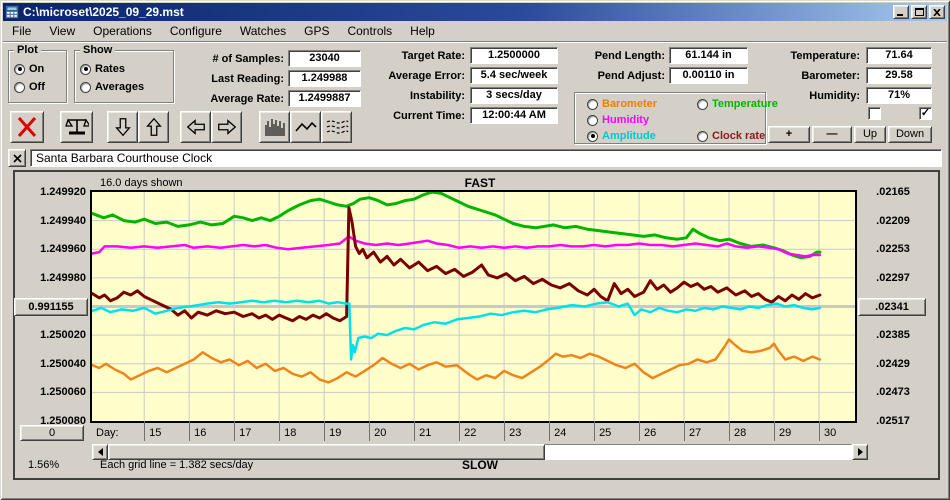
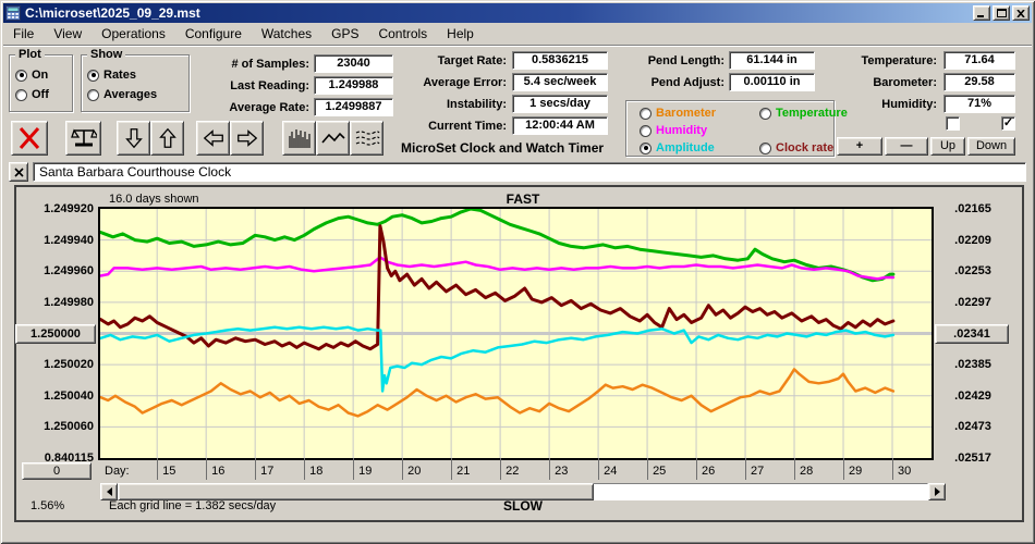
  C:\microset\2025_09_29.mst
  File
  View
  Operations
  Configure
  Watches
  GPS
  Controls
  Help
  Plot
  On
  Off
  Show
  Rates
  Averages
  # of Samples:
  23040
  Last Reading:
  1.249988
  Average Rate:
  1.2499887
  Target Rate:
- 1.2500000
+ 0.5836215
  Average Error:
  5.4 sec/week
  Instability:
- 3 secs/day
+ 1 secs/day
  Current Time:
  12:00:44 AM
+ MicroSet Clock and Watch Timer
  Pend Length:
  61.144 in
  Pend Adjust:
  0.00110 in
  Barometer
  Humidity
  Amplitude
  Temperature
  Clock rate
  Temperature:
  71.64
  Barometer:
  29.58
  Humidity:
  71%
  ✓
  +
  —
  Up
  Down
  Santa Barbara Courthouse Clock
  16.0 days shown
  FAST
  Day:
  0
  1.56%
  Each grid line = 1.382 secs/day
  SLOW
  1.249920
  1.249940
  1.249960
  1.249980
- 0.991155
+ 1.250000
  1.250020
  1.250040
  1.250060
- 1.250080
+ 0.840115
  .02165
  .02209
  .02253
  .02297
  .02341
  .02385
  .02429
  .02473
  .02517
  15
  16
  17
  18
  19
  20
  21
  22
  23
  24
  25
  26
  27
  28
  29
  30
